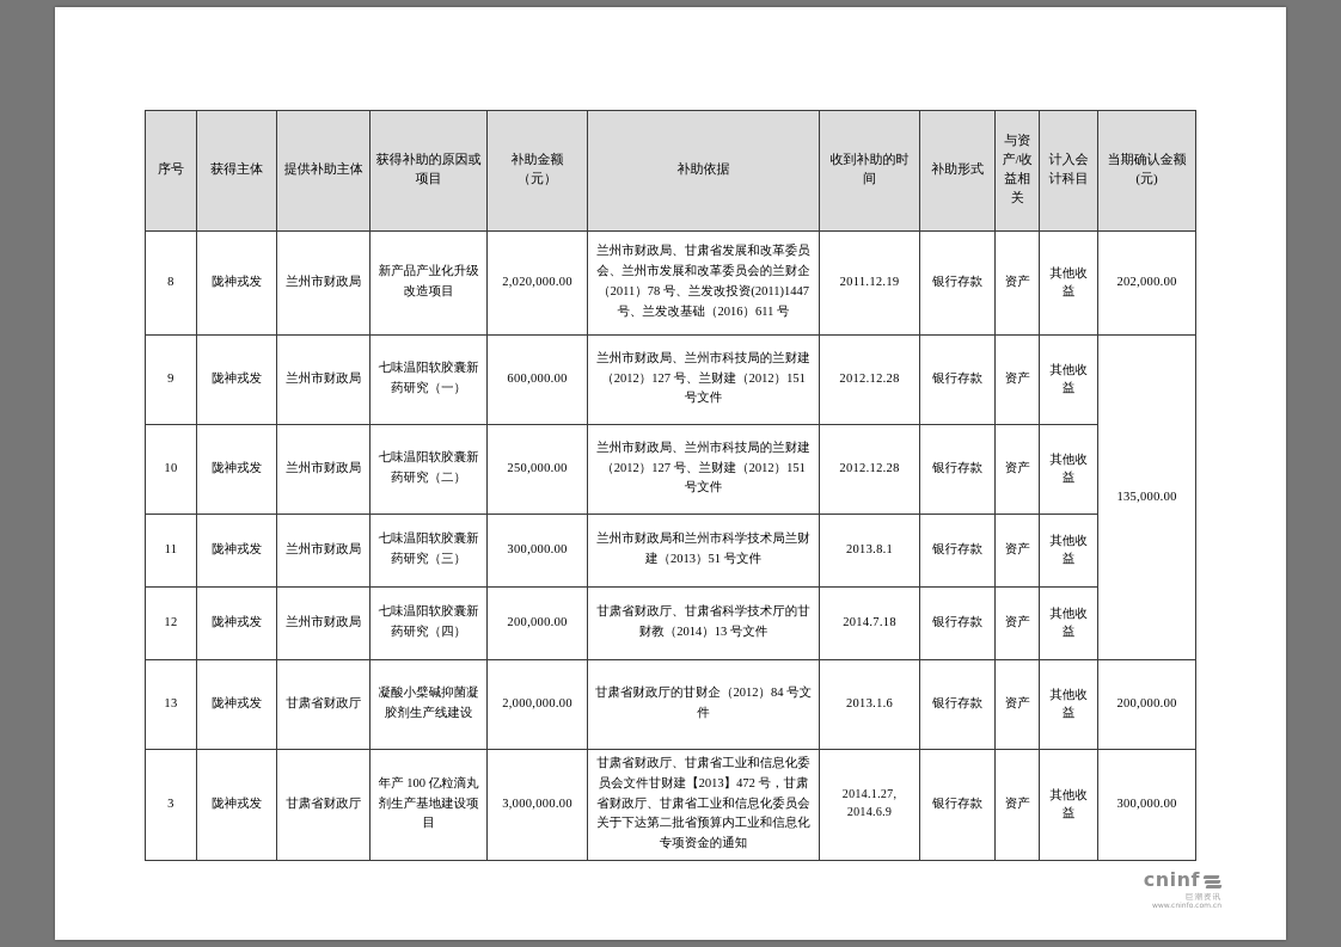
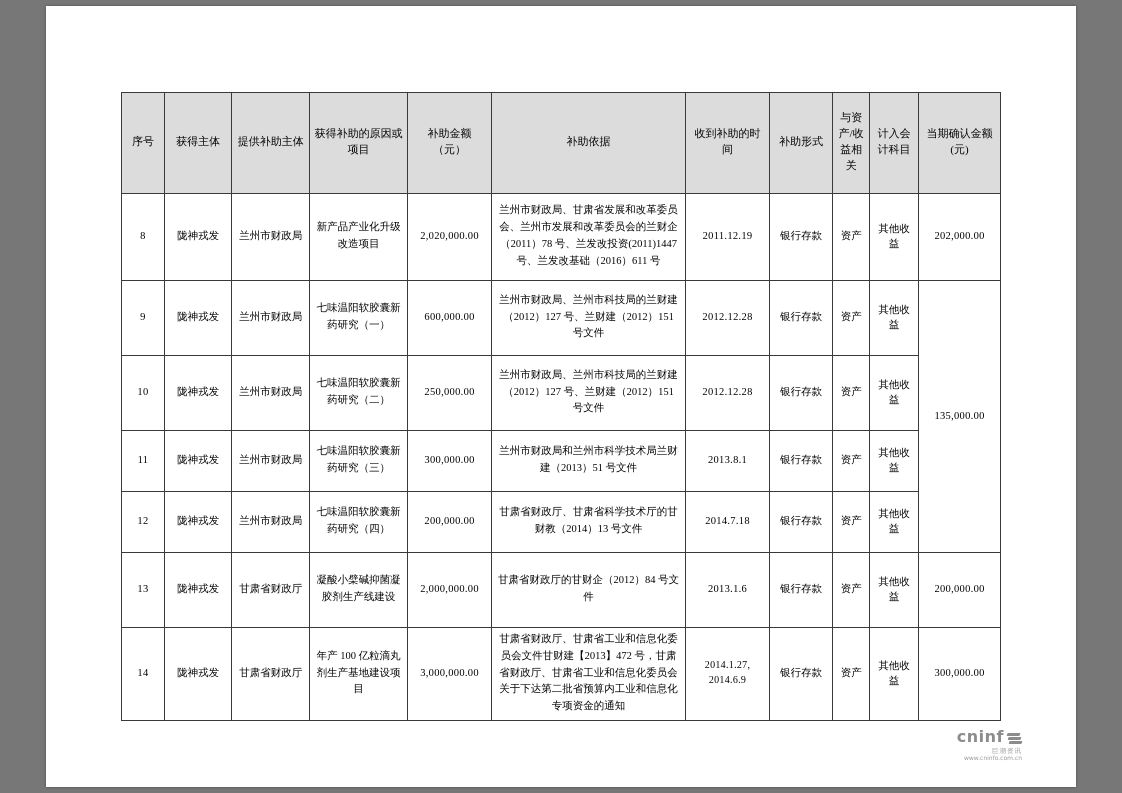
  序号	获得主体	提供补助主体	获得补助的原因或项目	补助金额（元）	补助依据	收到补助的时间	补助形式	与资产/收益相关	计入会计科目	当期确认金额(元)
  8	陇神戎发	兰州市财政局	新产品产业化升级改造项目	2,020,000.00	兰州市财政局、甘肃省发展和改革委员会、兰州市发展和改革委员会的兰财企（2011）78 号、兰发改投资(2011)1447号、兰发改基础（2016）611 号	2011.12.19	银行存款	资产	其他收益	202,000.00
  9	陇神戎发	兰州市财政局	七味温阳软胶囊新药研究（一）	600,000.00	兰州市财政局、兰州市科技局的兰财建（2012）127 号、兰财建（2012）151 号文件	2012.12.28	银行存款	资产	其他收益	135,000.00
  10	陇神戎发	兰州市财政局	七味温阳软胶囊新药研究（二）	250,000.00	兰州市财政局、兰州市科技局的兰财建（2012）127 号、兰财建（2012）151 号文件	2012.12.28	银行存款	资产	其他收益
  11	陇神戎发	兰州市财政局	七味温阳软胶囊新药研究（三）	300,000.00	兰州市财政局和兰州市科学技术局兰财建（2013）51 号文件	2013.8.1	银行存款	资产	其他收益
  12	陇神戎发	兰州市财政局	七味温阳软胶囊新药研究（四）	200,000.00	甘肃省财政厅、甘肃省科学技术厅的甘财教（2014）13 号文件	2014.7.18	银行存款	资产	其他收益
  13	陇神戎发	甘肃省财政厅	凝酸小檗碱抑菌凝胶剂生产线建设	2,000,000.00	甘肃省财政厅的甘财企（2012）84 号文件	2013.1.6	银行存款	资产	其他收益	200,000.00
- 3	陇神戎发	甘肃省财政厅	年产 100 亿粒滴丸剂生产基地建设项目	3,000,000.00	甘肃省财政厅、甘肃省工业和信息化委员会文件甘财建【2013】472 号，甘肃省财政厅、甘肃省工业和信息化委员会关于下达第二批省预算内工业和信息化专项资金的通知	2014.1.27, 2014.6.9	银行存款	资产	其他收益	300,000.00
+ 14	陇神戎发	甘肃省财政厅	年产 100 亿粒滴丸剂生产基地建设项目	3,000,000.00	甘肃省财政厅、甘肃省工业和信息化委员会文件甘财建【2013】472 号，甘肃省财政厅、甘肃省工业和信息化委员会关于下达第二批省预算内工业和信息化专项资金的通知	2014.1.27, 2014.6.9	银行存款	资产	其他收益	300,000.00
  cninf
  巨潮资讯
